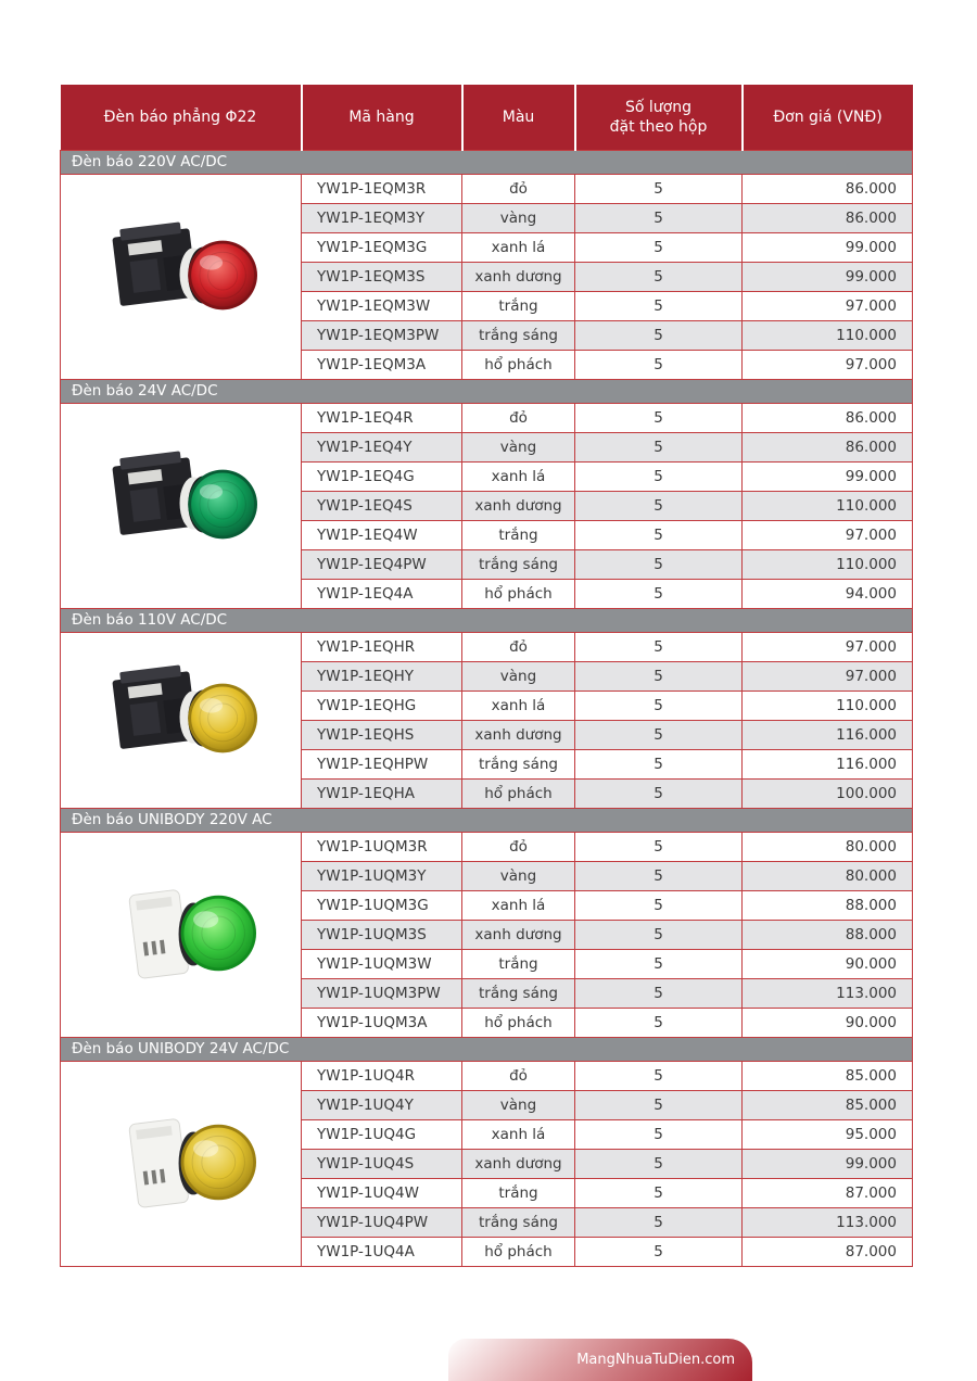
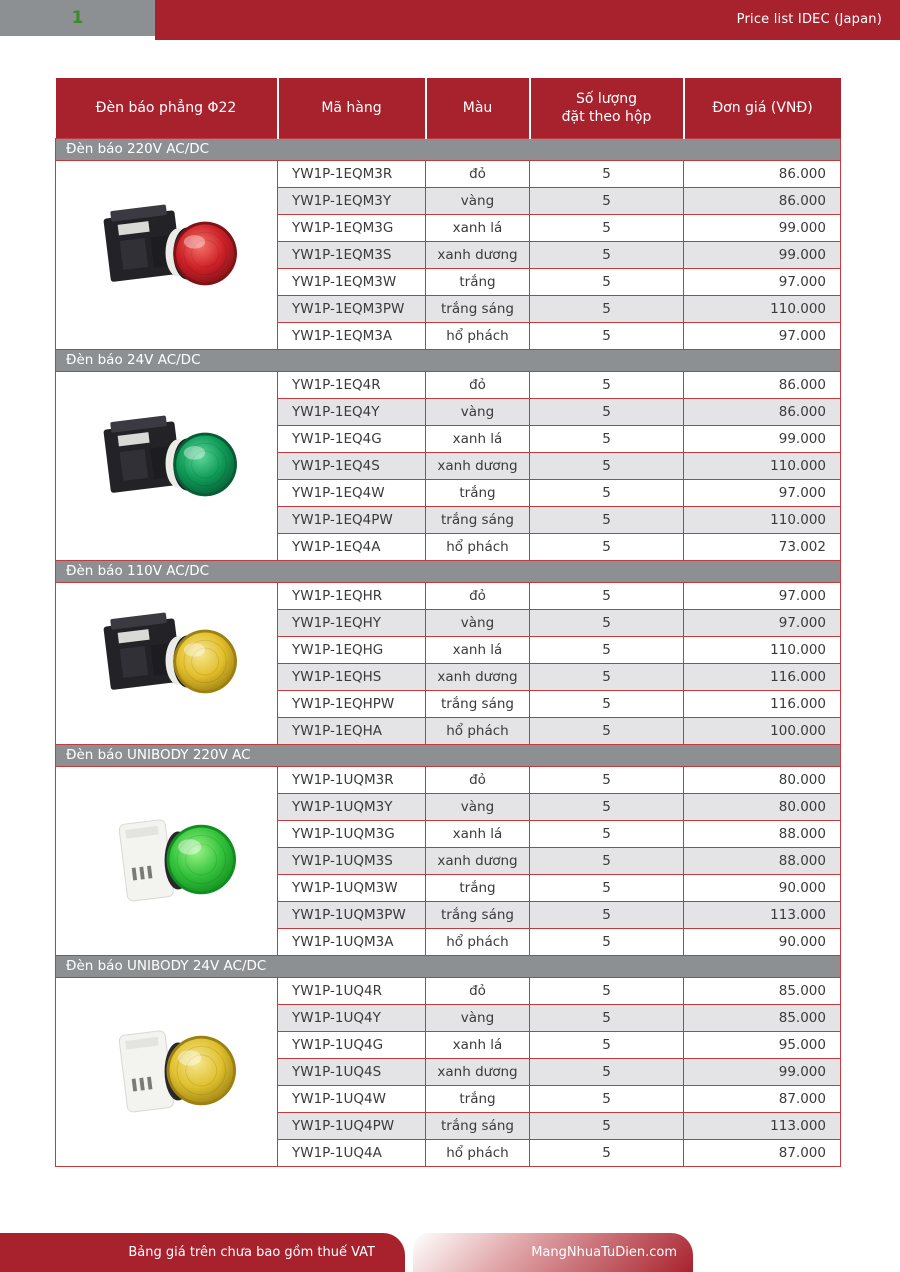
+ Price list IDEC (Japan)
+ 1
  Đèn báo phẳng Φ22	Mã hàng	Màu	Số lượng đặt theo hộp	Đơn giá (VNĐ)
  Đèn báo 220V AC/DC
  	YW1P-1EQM3R	đỏ	5	86.000
  YW1P-1EQM3Y	vàng	5	86.000
  YW1P-1EQM3G	xanh lá	5	99.000
  YW1P-1EQM3S	xanh dương	5	99.000
  YW1P-1EQM3W	trắng	5	97.000
  YW1P-1EQM3PW	trắng sáng	5	110.000
  YW1P-1EQM3A	hổ phách	5	97.000
  Đèn báo 24V AC/DC
  	YW1P-1EQ4R	đỏ	5	86.000
  YW1P-1EQ4Y	vàng	5	86.000
  YW1P-1EQ4G	xanh lá	5	99.000
  YW1P-1EQ4S	xanh dương	5	110.000
  YW1P-1EQ4W	trắng	5	97.000
  YW1P-1EQ4PW	trắng sáng	5	110.000
- YW1P-1EQ4A	hổ phách	5	94.000
+ YW1P-1EQ4A	hổ phách	5	73.002
  Đèn báo 110V AC/DC
  	YW1P-1EQHR	đỏ	5	97.000
  YW1P-1EQHY	vàng	5	97.000
  YW1P-1EQHG	xanh lá	5	110.000
  YW1P-1EQHS	xanh dương	5	116.000
  YW1P-1EQHPW	trắng sáng	5	116.000
  YW1P-1EQHA	hổ phách	5	100.000
  Đèn báo UNIBODY 220V AC
  	YW1P-1UQM3R	đỏ	5	80.000
  YW1P-1UQM3Y	vàng	5	80.000
  YW1P-1UQM3G	xanh lá	5	88.000
  YW1P-1UQM3S	xanh dương	5	88.000
  YW1P-1UQM3W	trắng	5	90.000
  YW1P-1UQM3PW	trắng sáng	5	113.000
  YW1P-1UQM3A	hổ phách	5	90.000
  Đèn báo UNIBODY 24V AC/DC
  	YW1P-1UQ4R	đỏ	5	85.000
  YW1P-1UQ4Y	vàng	5	85.000
  YW1P-1UQ4G	xanh lá	5	95.000
  YW1P-1UQ4S	xanh dương	5	99.000
  YW1P-1UQ4W	trắng	5	87.000
  YW1P-1UQ4PW	trắng sáng	5	113.000
  YW1P-1UQ4A	hổ phách	5	87.000
+ Bảng giá trên chưa bao gồm thuế VAT
  MangNhuaTuDien.com
